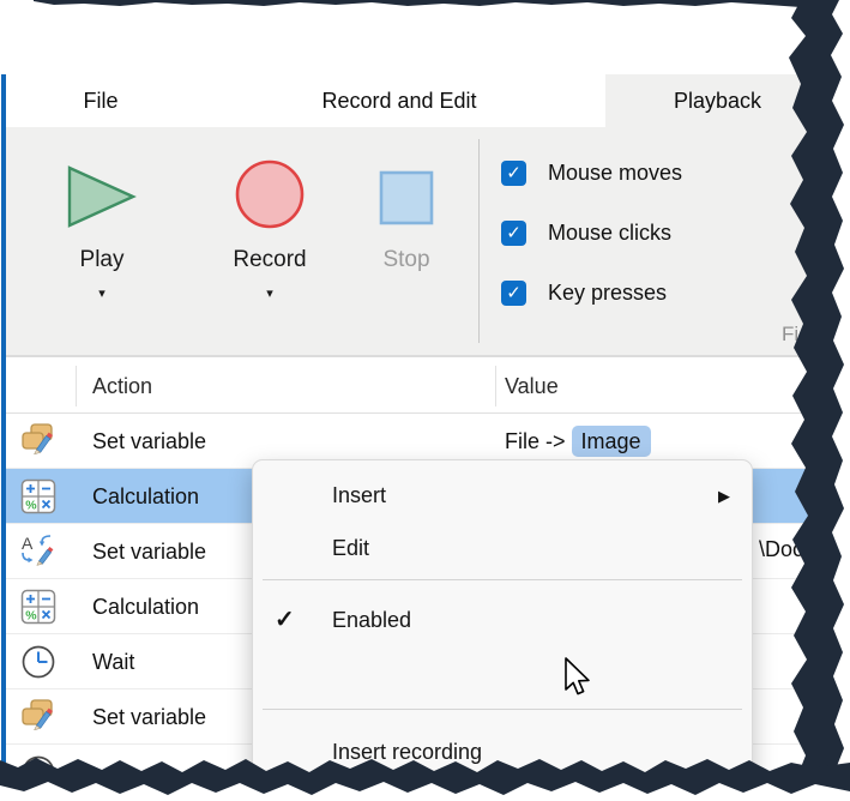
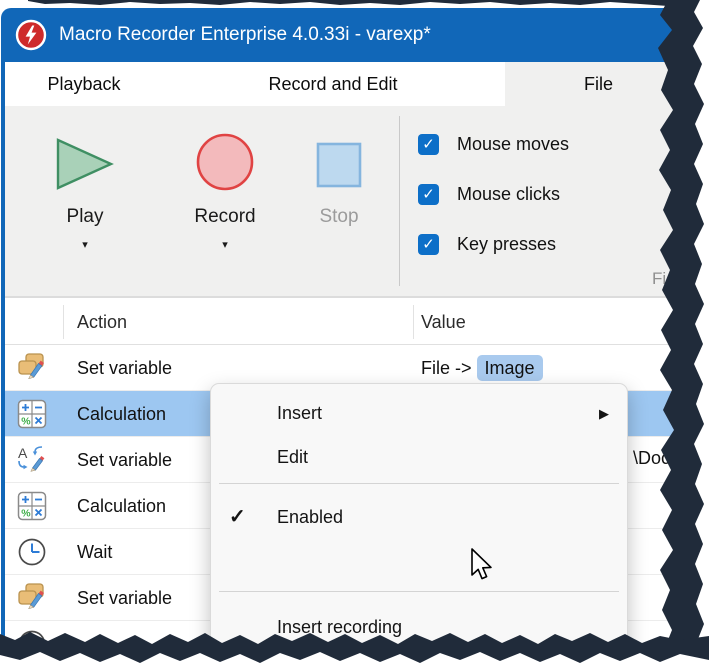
+ Macro Recorder Enterprise 4.0.33i - varexp*
- File
+ Playback
  Record and Edit
- Playback
+ File
  Play
  ▾
  Record
  ▾
  Stop
  ✓
  Mouse moves
  ✓
  Mouse clicks
  ✓
  Key presses
  Fi
  Action
  Value
  Set variable
  File -> Image
  %
  Calculation
  A
  Set variable
  \Do
  %
  Calculation
  Wait
  Set variable
  Insert
  ▶
  Edit
  ✓
  Enabled
  Insert recording
